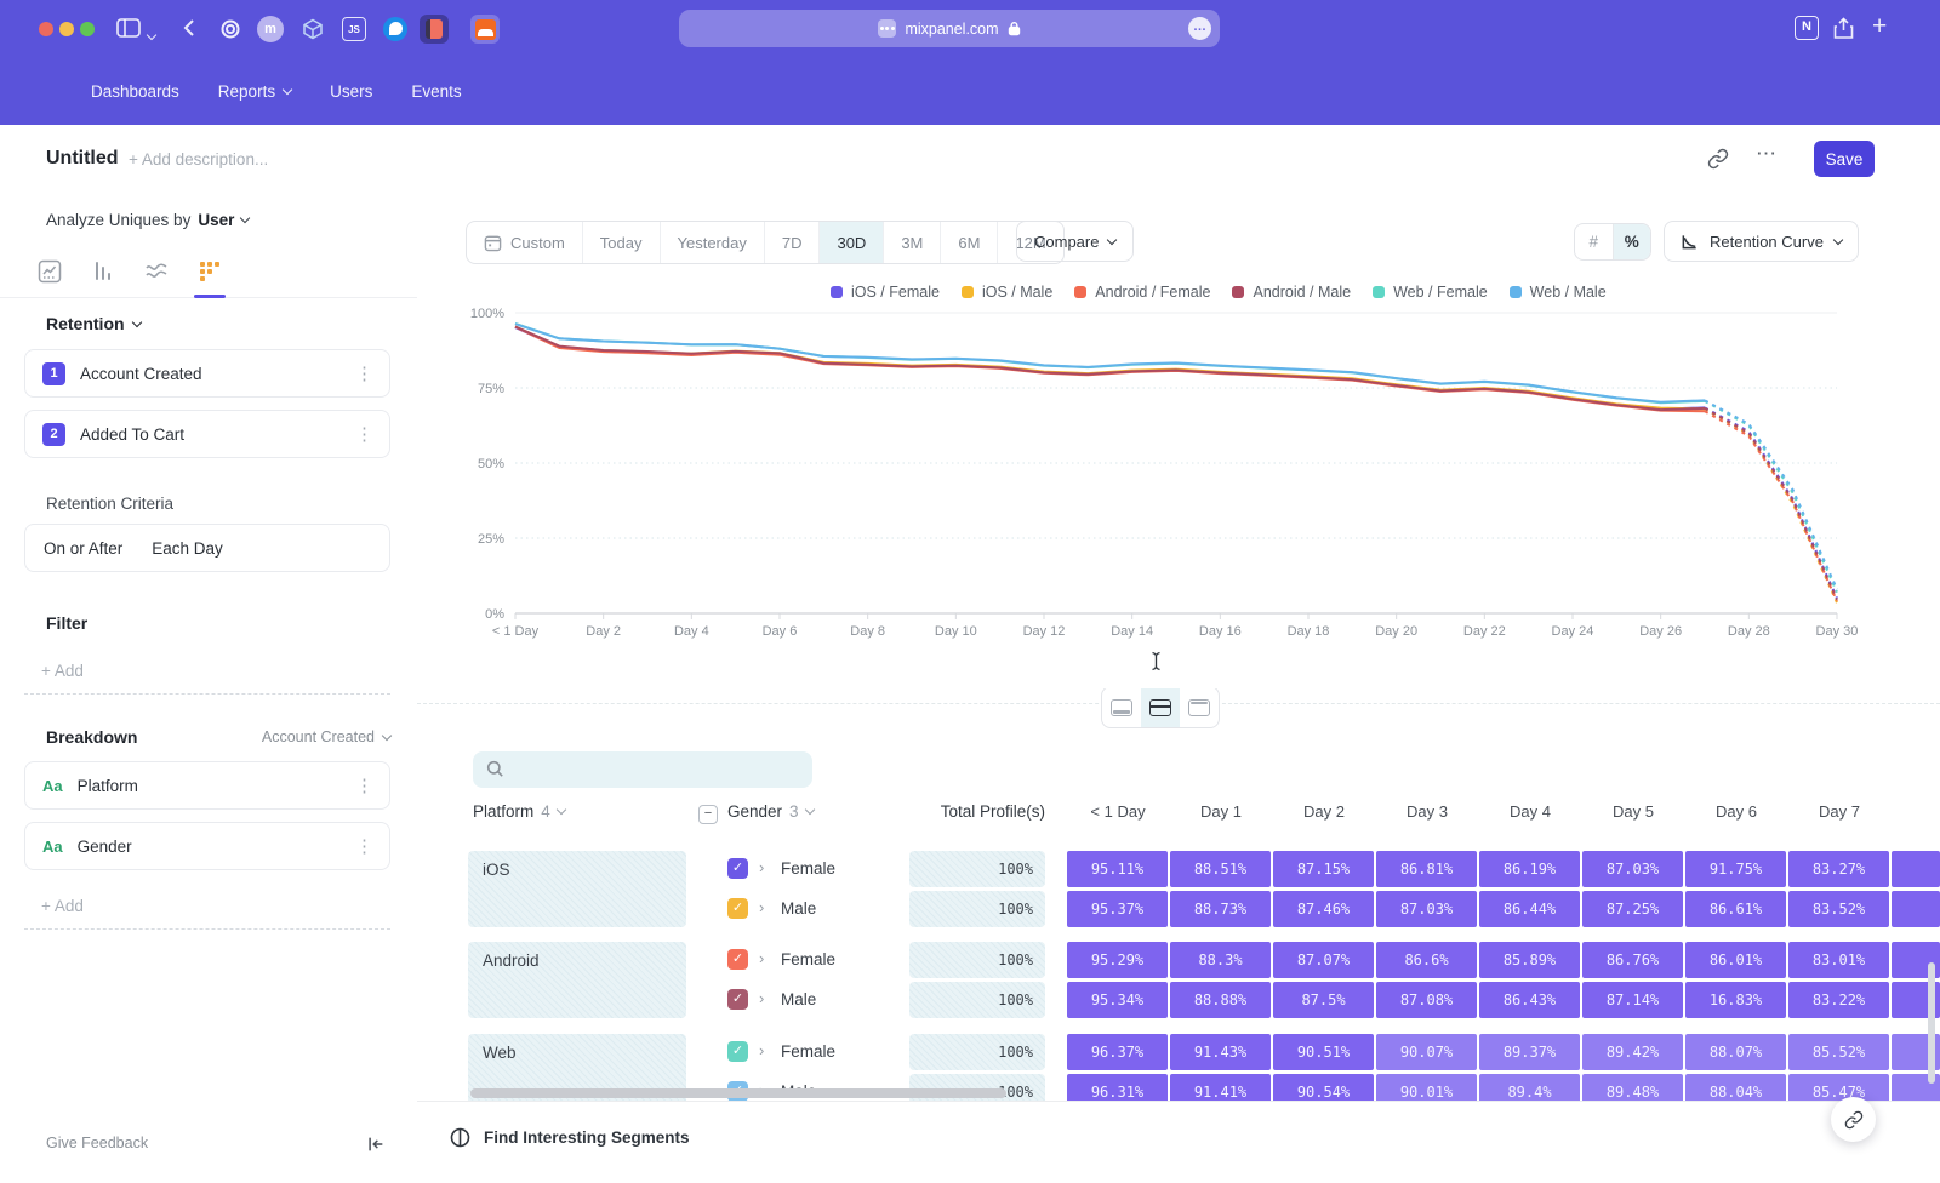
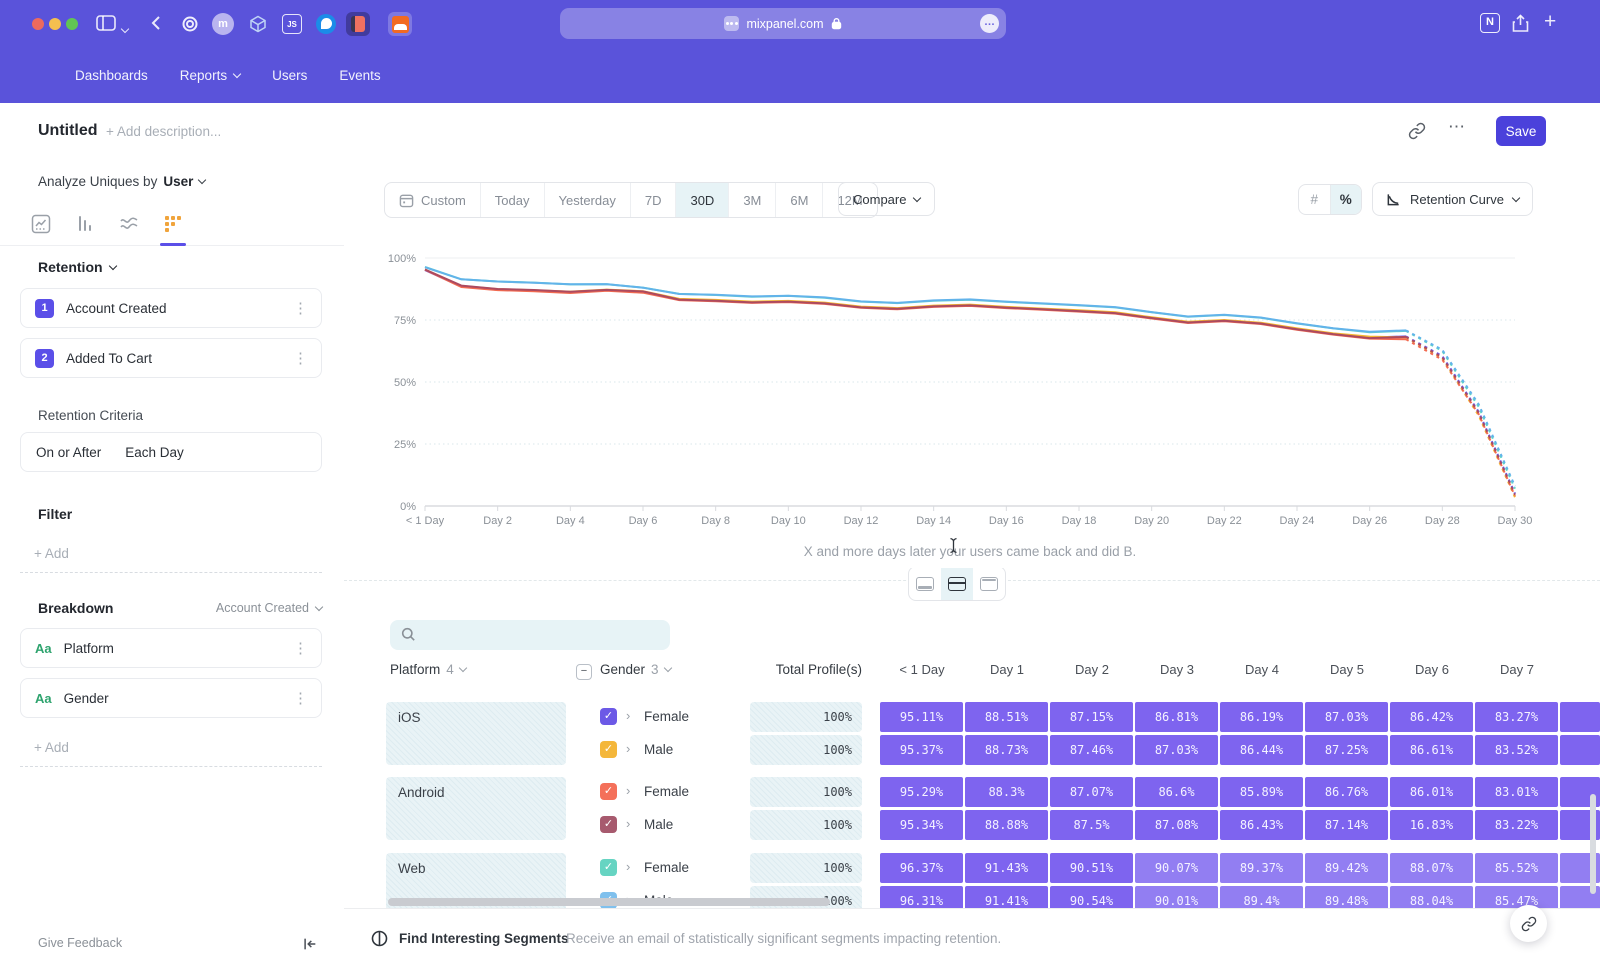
  m
  JS
  mixpanel.com
  …
  N
  +
  Dashboards
  Reports
  Users
  Events
  Untitled
  + Add description...
  ⋯
  Save
  Analyze Uniques by
  User
  Retention
  1
  Account Created
  ⋮
  2
  Added To Cart
  ⋮
  Retention Criteria
  On or After
  Each Day
  Filter
  + Add
  Breakdown
  Account Created
  Aa
  Platform
  ⋮
  Aa
  Gender
  ⋮
  + Add
  Give Feedback
  Custom
  Today
  Yesterday
  7D
  30D
  3M
  6M
  12M
  Compare
  #
  %
  Retention Curve
- iOS / Female
- iOS / Male
- Android / Female
- Android / Male
- Web / Female
- Web / Male
  100%
  75%
  50%
  25%
  0%
  < 1 Day
  Day 2
  Day 4
  Day 6
  Day 8
  Day 10
  Day 12
  Day 14
  Day 16
  Day 18
  Day 20
  Day 22
  Day 24
  Day 26
  Day 28
  Day 30
+ X and more days later your users came back and did B.
  Platform
  4
  −
  Gender
  3
  Total Profile(s)
  < 1 Day
  Day 1
  Day 2
  Day 3
  Day 4
  Day 5
  Day 6
  Day 7
  iOS
  ✓
  ›
  Female
  100%
  95.11%
  88.51%
  87.15%
  86.81%
  86.19%
  87.03%
- 91.75%
+ 86.42%
  83.27%
  ✓
  ›
  Male
  100%
  95.37%
  88.73%
  87.46%
  87.03%
  86.44%
  87.25%
  86.61%
  83.52%
  Android
  ✓
  ›
  Female
  100%
  95.29%
  88.3%
  87.07%
  86.6%
  85.89%
  86.76%
  86.01%
  83.01%
  ✓
  ›
  Male
  100%
  95.34%
  88.88%
  87.5%
  87.08%
  86.43%
  87.14%
  16.83%
  83.22%
  Web
  ✓
  ›
  Female
  100%
  96.37%
  91.43%
  90.51%
  90.07%
  89.37%
  89.42%
  88.07%
  85.52%
  00%
  96.31%
  91.41%
  90.54%
  90.01%
  89.4%
  89.48%
  88.04%
  85.47%
  Find Interesting Segments
+ Receive an email of statistically significant segments impacting retention.
